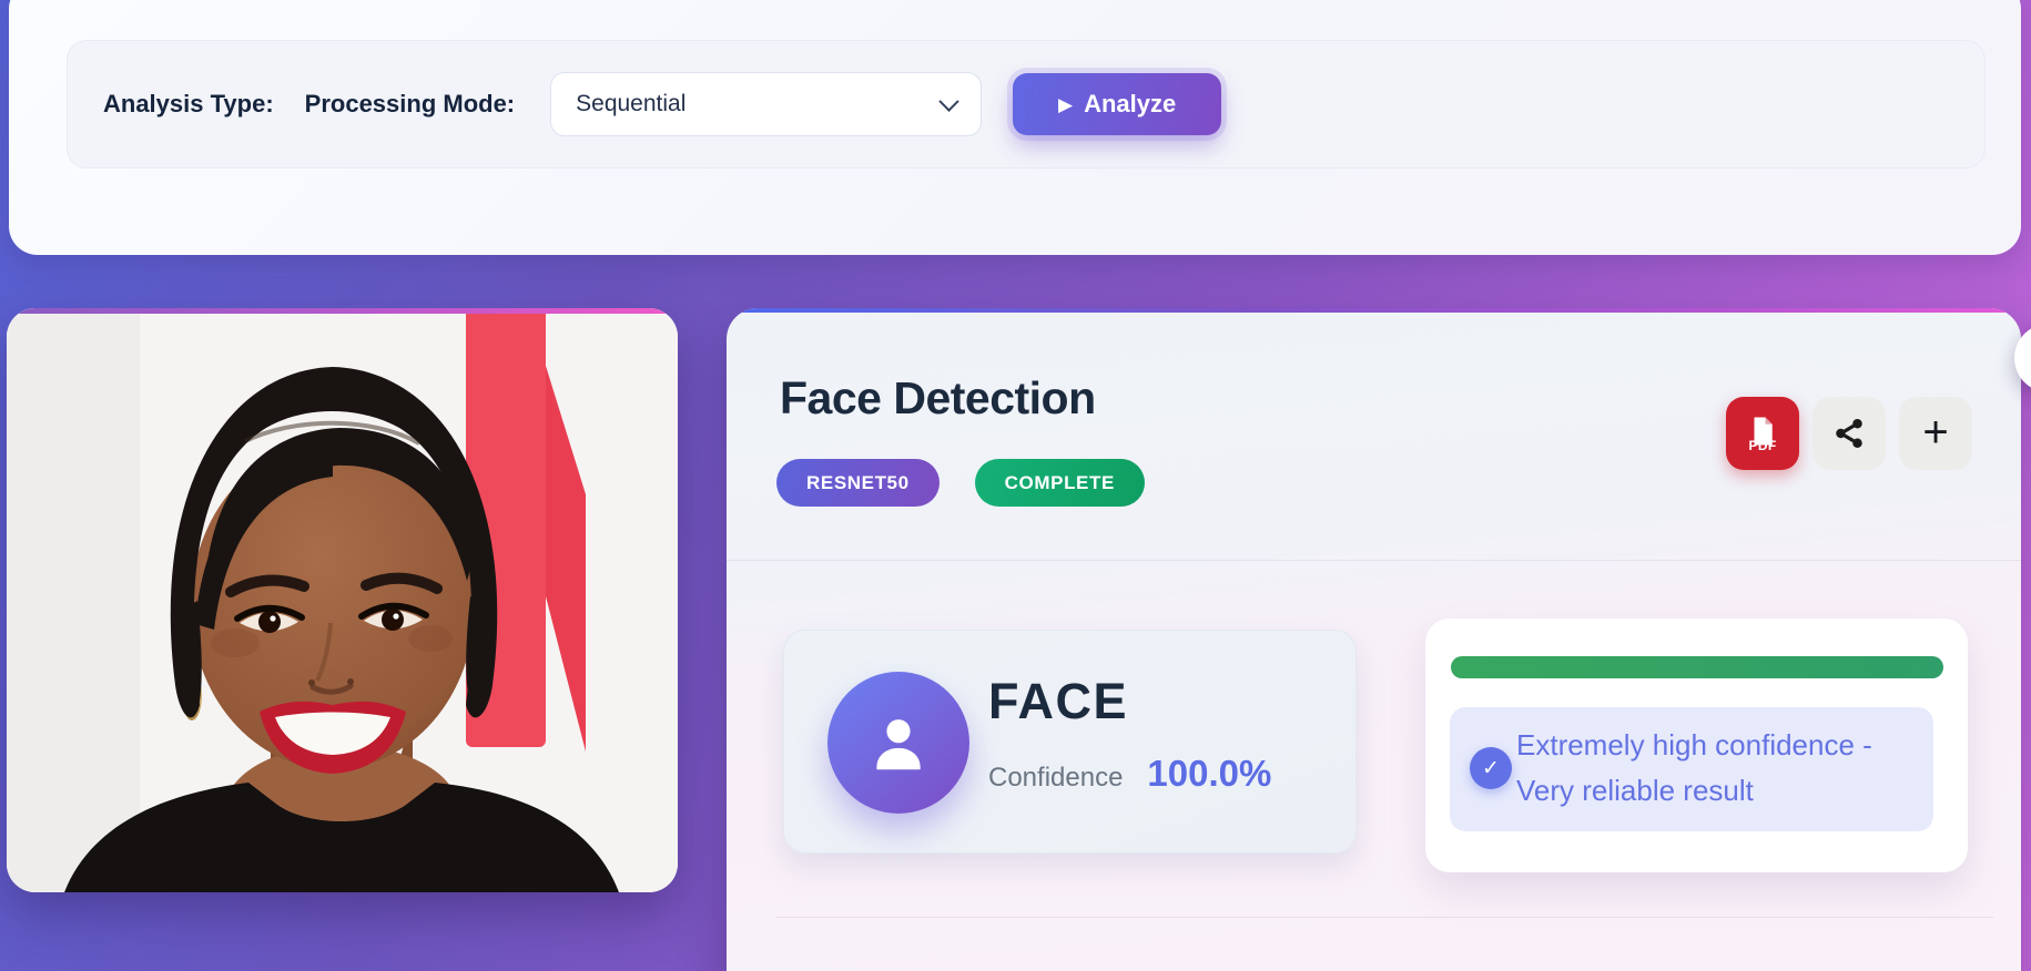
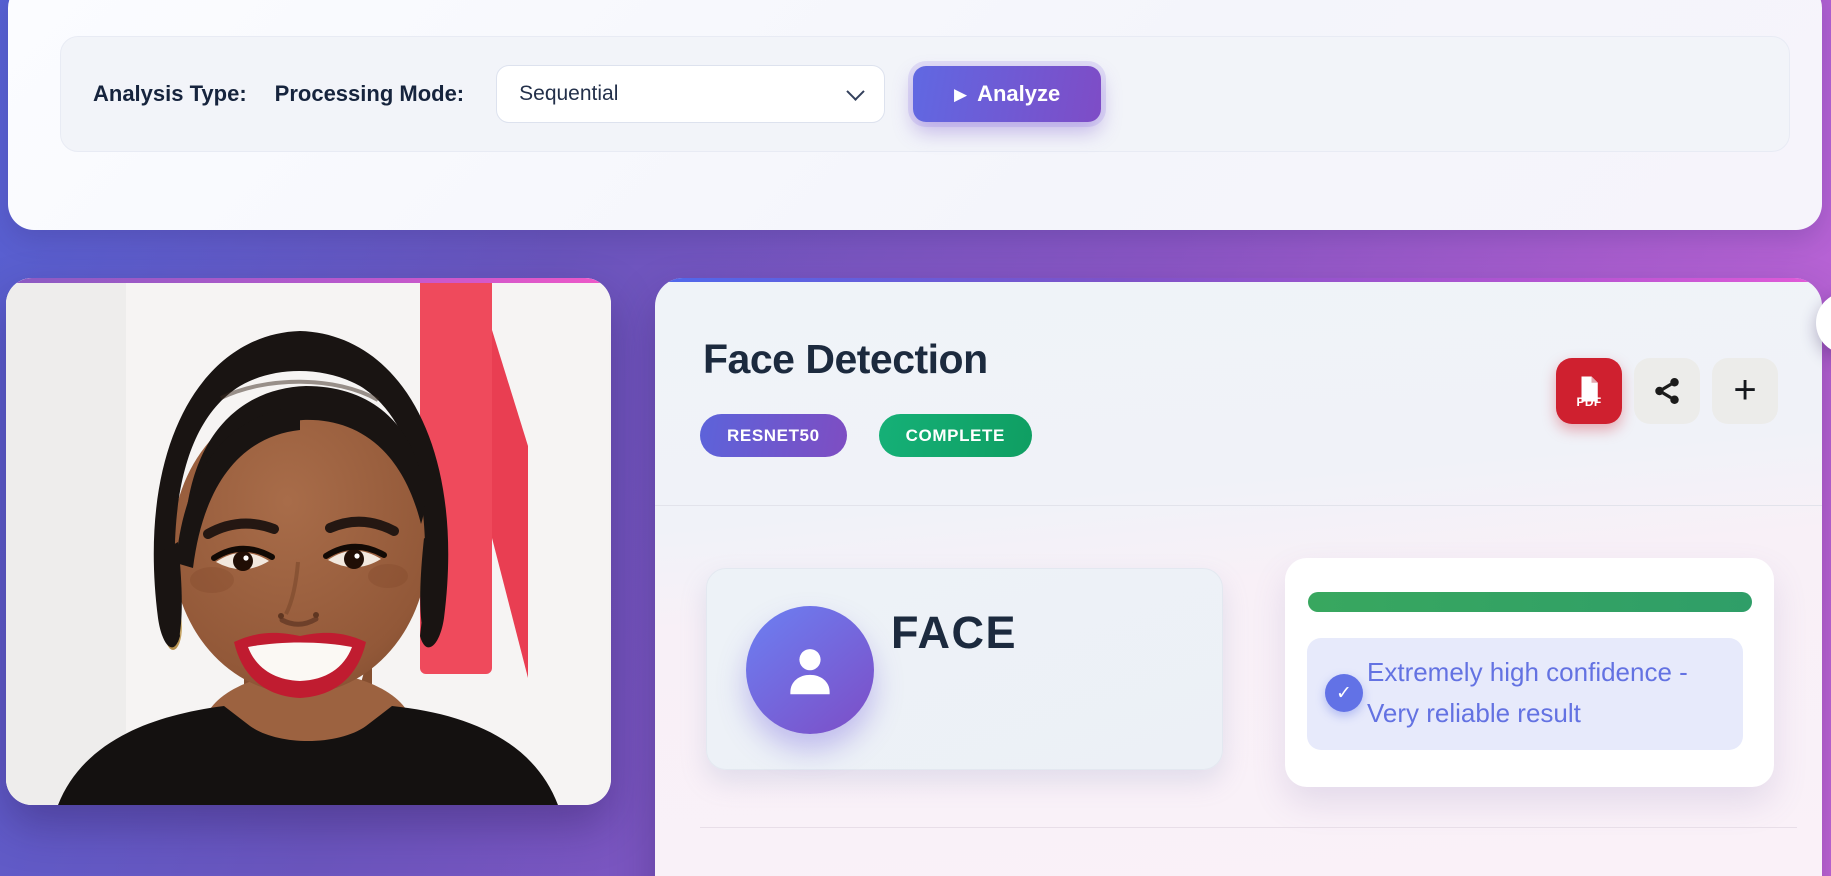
  Analysis Type:
  Processing Mode:
  Sequential
  ▶
  Analyze
  Face Detection
  RESNET50
  COMPLETE
  PDF
  +
  FACE
- Confidence
- 100.0%
  ✓
  Extremely high confidence -
  Very reliable result
